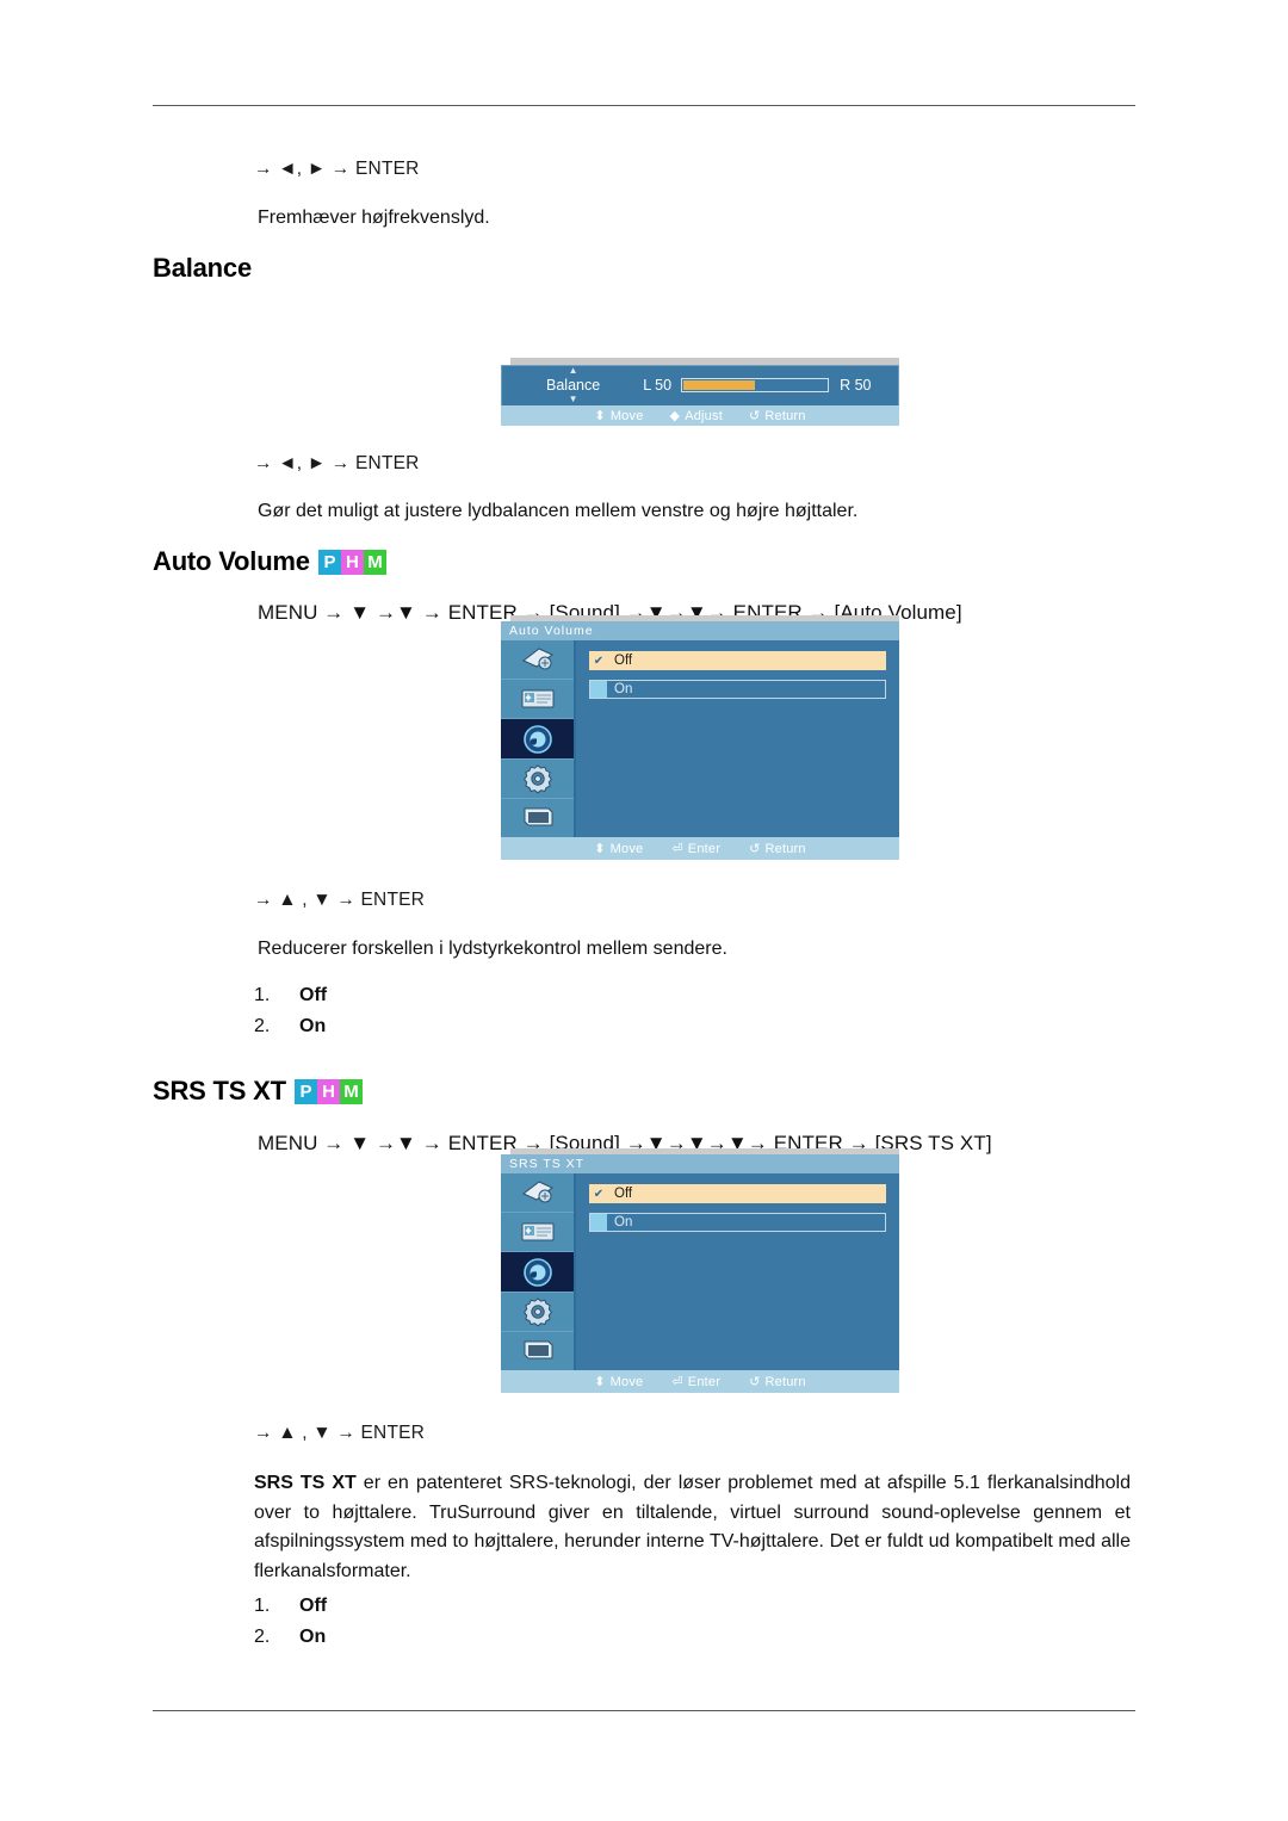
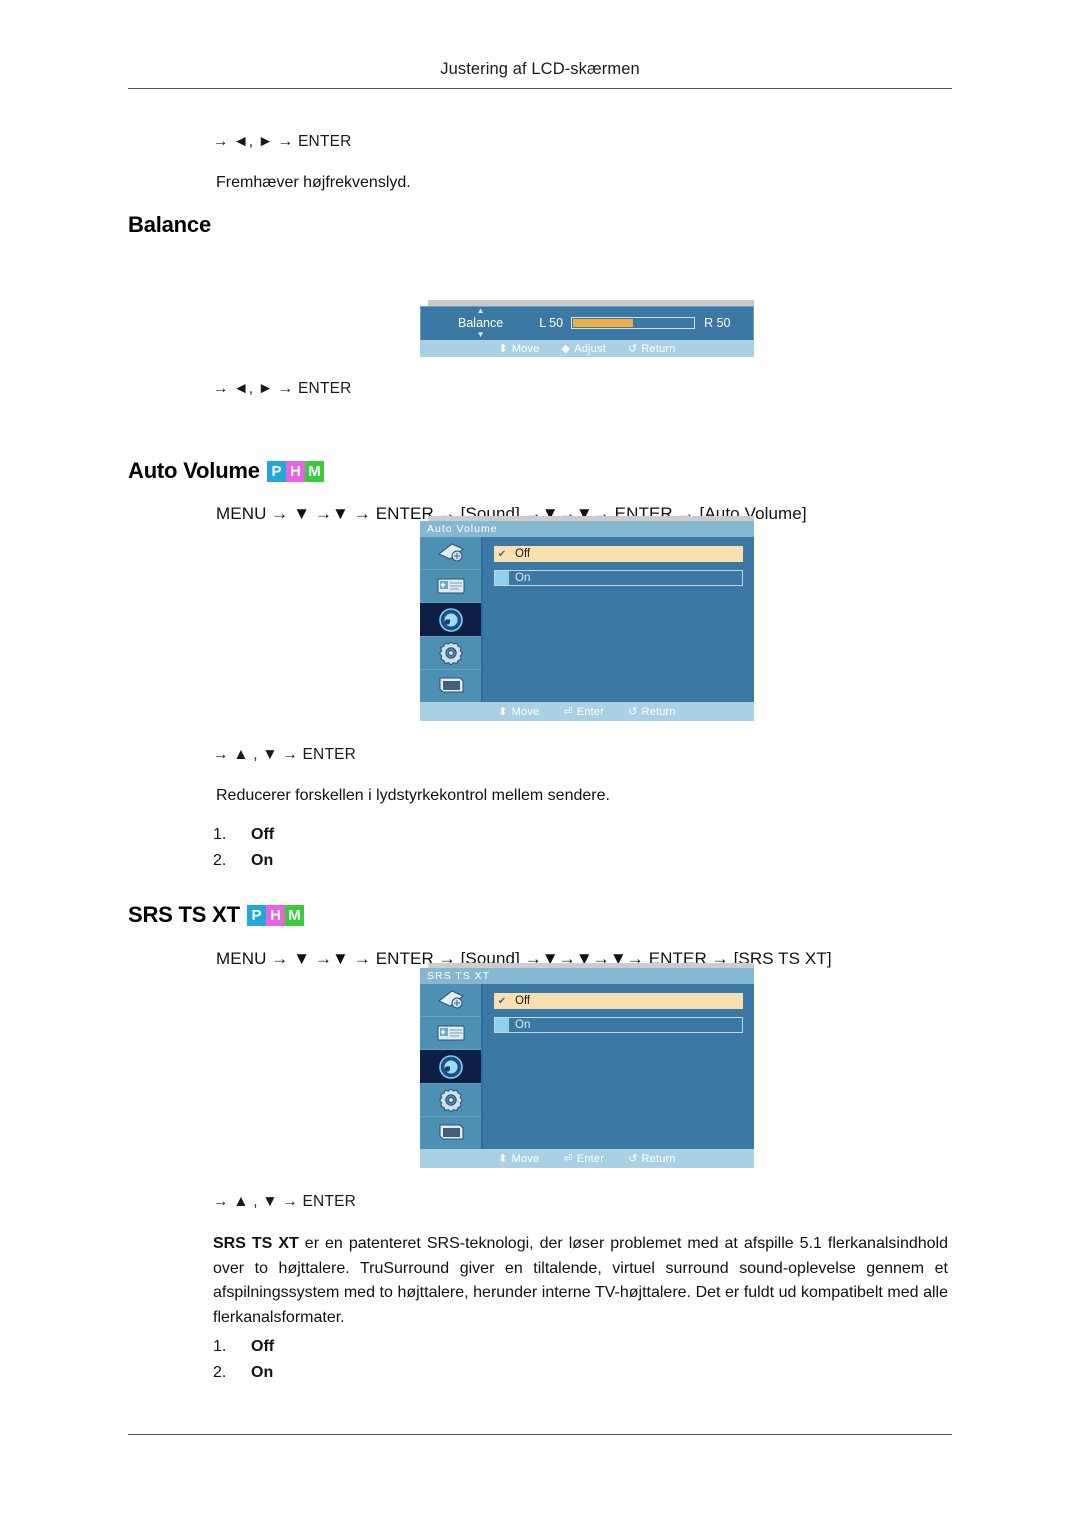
+ Justering af LCD-skærmen
  → ◄, ► → ENTER
  Fremhæver højfrekvenslyd.
  Balance
  ▲
  Balance
  ▼
  L 50
  R 50
  ⬍
  Move
  ◆
  Adjust
  ↺
  Return
  → ◄, ► → ENTER
- Gør det muligt at justere lydbalancen mellem venstre og højre højttaler.
  Auto Volume P H M
  MENU → ▼ →▼ → ENTER → [Sound] →▼→▼→ ENTER → [Auto Volume]
  Auto Volume
  ✔
  Off
  On
  ⬍
  Move
  ⏎
  Enter
  ↺
  Return
  → ▲ , ▼ → ENTER
  Reducerer forskellen i lydstyrkekontrol mellem sendere.
  1.
  Off
  2.
  On
  SRS TS XT P H M
  MENU → ▼ →▼ → ENTER → [Sound] →▼→▼→▼→ ENTER → [SRS TS XT]
  SRS TS XT
  ✔
  Off
  On
  ⬍
  Move
  ⏎
  Enter
  ↺
  Return
  → ▲ , ▼ → ENTER
  SRS TS XT er en patenteret SRS-teknologi, der løser problemet med at afspille 5.1 flerkanalsindhold over to højttalere. TruSurround giver en tiltalende, virtuel surround sound-oplevelse gennem et afspilningssystem med to højttalere, herunder interne TV-højttalere. Det er fuldt ud kompatibelt med alle flerkanalsformater.
  1.
  Off
  2.
  On
